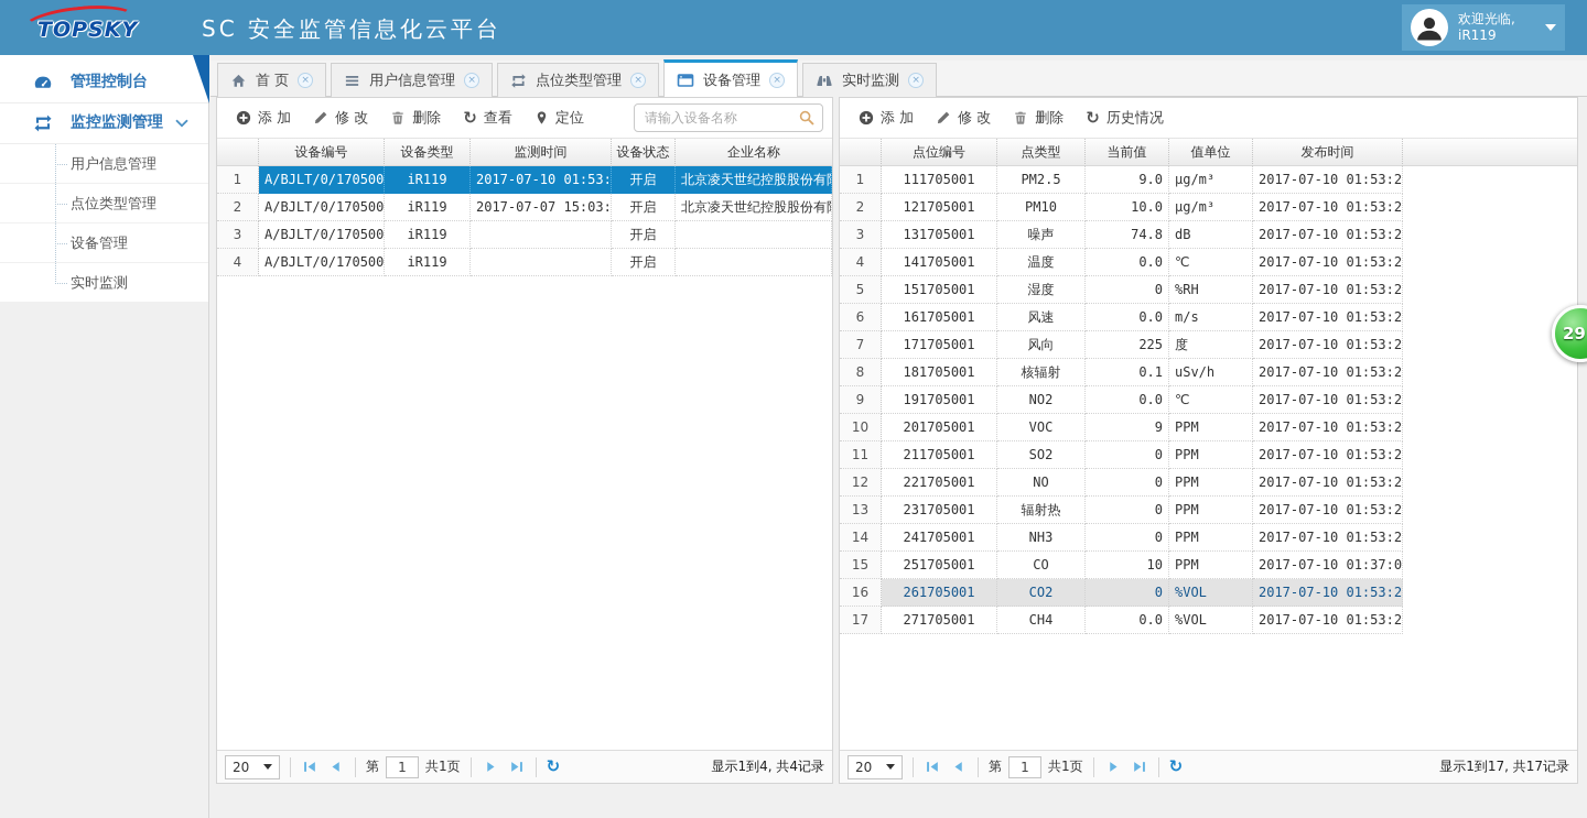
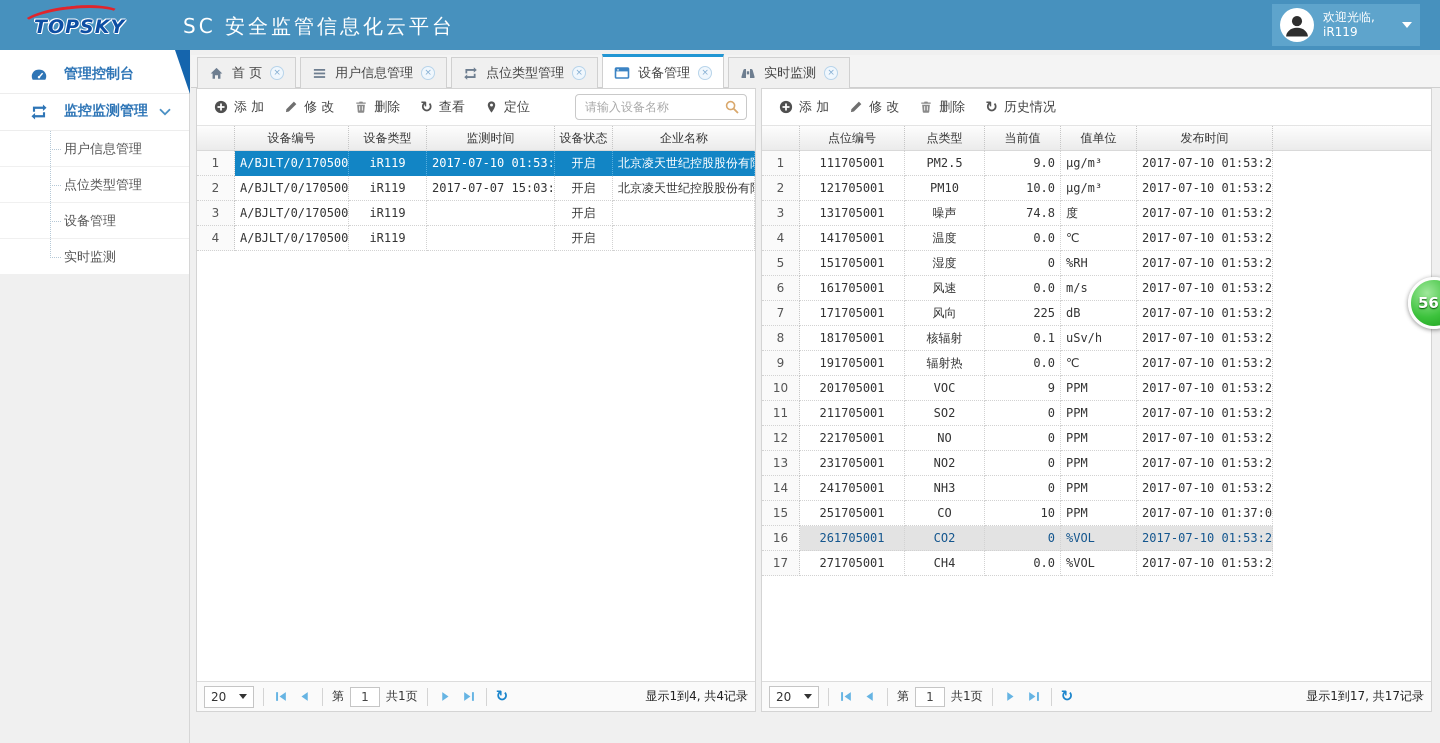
  TOPSKY
  SC 安全监管信息化云平台
  欢迎光临,
  iR119
  管理控制台
  监控监测管理
  用户信息管理
  点位类型管理
  设备管理
  实时监测
  首 页
  用户信息管理
  点位类型管理
  设备管理
  实时监测
  添 加
  修 改
  删除
  ↻
  查看
  定位
  请输入设备名称
  	设备编号	设备类型	监测时间	设备状态	企业名称
  1	A/BJLT/0/170500	iR119	2017-07-10 01:53:	开启	北京凌天世纪控股股份有
  2	A/BJLT/0/170500	iR119	2017-07-07 15:03:	开启	北京凌天世纪控股股份有
  3	A/BJLT/0/170500	iR119		开启
  4	A/BJLT/0/170500	iR119		开启
  20
  第
  1
  共1页
  ↻
  显示1到4, 共4记录
  添 加
  修 改
  删除
  ↻
  历史情况
  	点位编号	点类型	当前值	值单位	发布时间
  1	111705001	PM2.5	9.0	μg/m³	2017-07-10 01:53:2
  2	121705001	PM10	10.0	μg/m³	2017-07-10 01:53:2
- 3	131705001	噪声	74.8	dB	2017-07-10 01:53:2
+ 3	131705001	噪声	74.8	度	2017-07-10 01:53:2
  4	141705001	温度	0.0	℃	2017-07-10 01:53:2
  5	151705001	湿度	0	%RH	2017-07-10 01:53:2
  6	161705001	风速	0.0	m/s	2017-07-10 01:53:2
- 7	171705001	风向	225	度	2017-07-10 01:53:2
+ 7	171705001	风向	225	dB	2017-07-10 01:53:2
  8	181705001	核辐射	0.1	uSv/h	2017-07-10 01:53:2
- 9	191705001	NO2	0.0	℃	2017-07-10 01:53:2
+ 9	191705001	辐射热	0.0	℃	2017-07-10 01:53:2
  10	201705001	VOC	9	PPM	2017-07-10 01:53:2
  11	211705001	SO2	0	PPM	2017-07-10 01:53:2
  12	221705001	NO	0	PPM	2017-07-10 01:53:2
- 13	231705001	辐射热	0	PPM	2017-07-10 01:53:2
+ 13	231705001	NO2	0	PPM	2017-07-10 01:53:2
  14	241705001	NH3	0	PPM	2017-07-10 01:53:2
  15	251705001	CO	10	PPM	2017-07-10 01:37:0
  16	261705001	CO2	0	%VOL	2017-07-10 01:53:2
  17	271705001	CH4	0.0	%VOL	2017-07-10 01:53:2
  20
  第
  1
  共1页
  ↻
  显示1到17, 共17记录
- 29
+ 56
